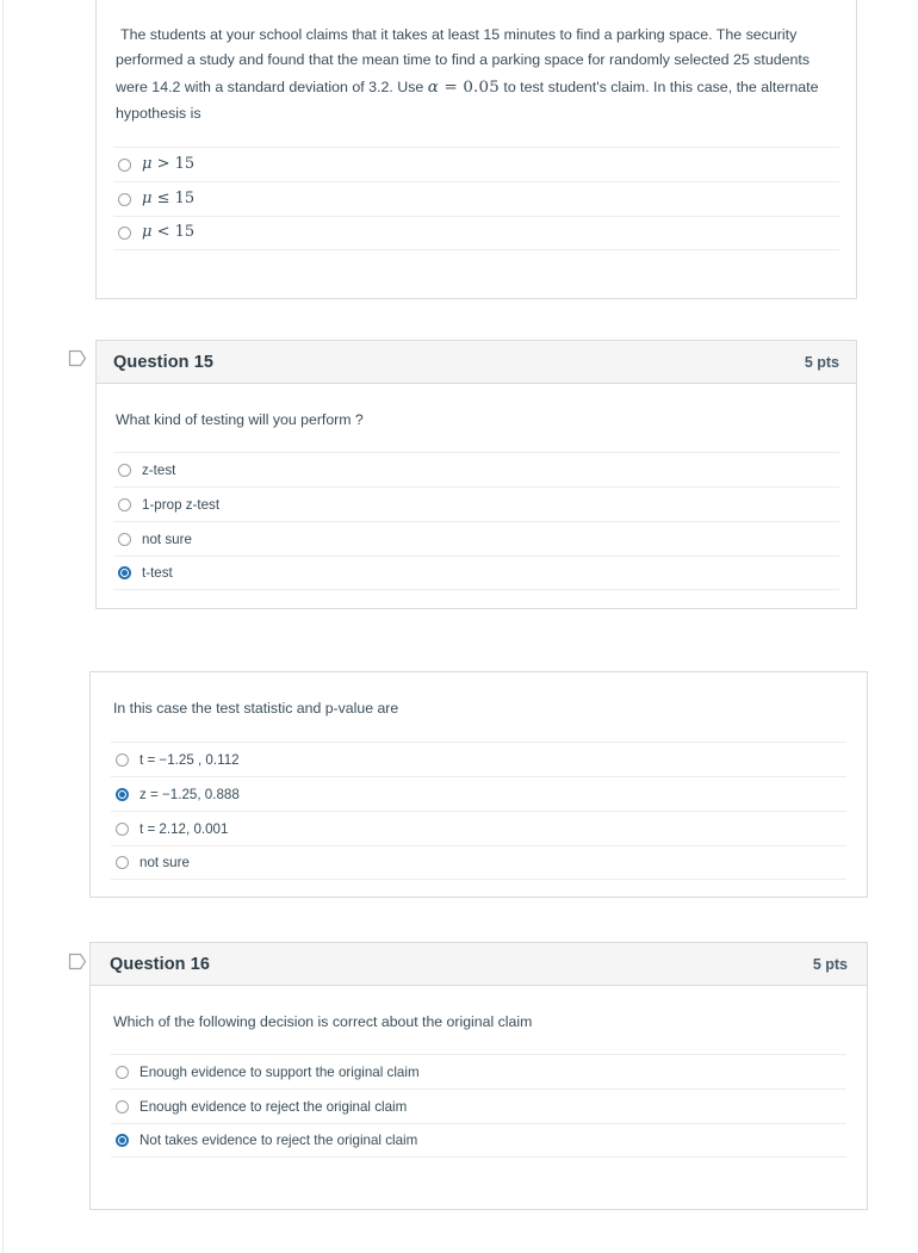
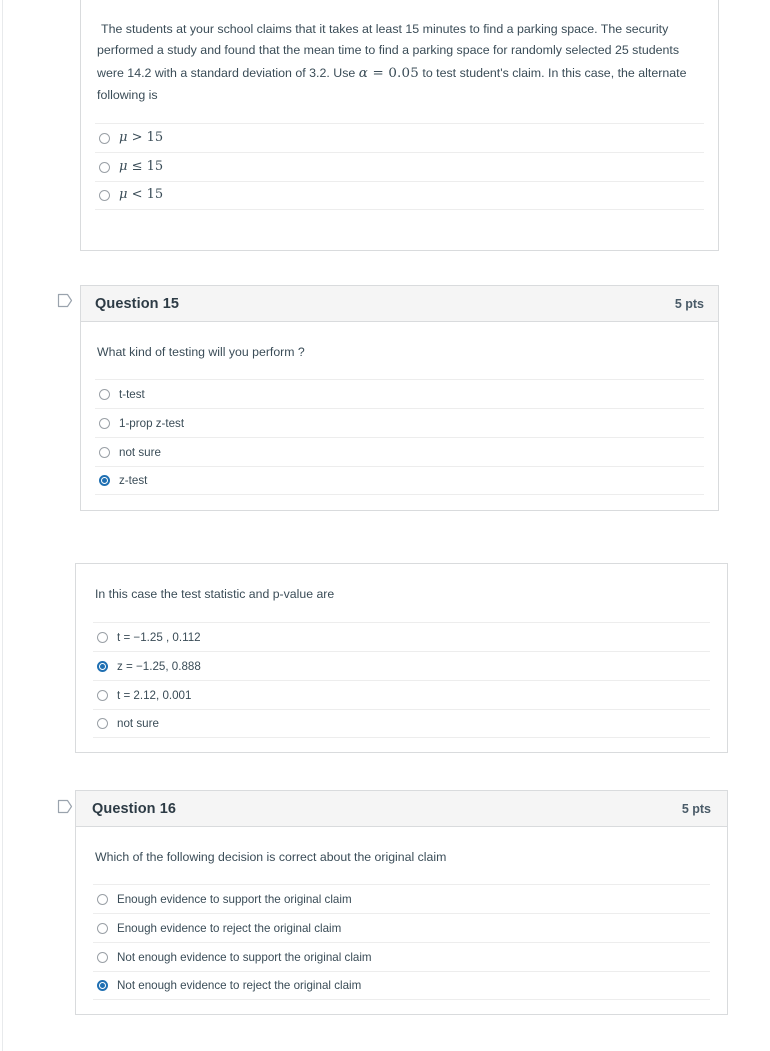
- The students at your school claims that it takes at least 15 minutes to find a parking space. The security performed a study and found that the mean time to find a parking space for randomly selected 25 students were 14.2 with a standard deviation of 3.2. Use α = 0.05 to test student's claim. In this case, the alternate hypothesis is
+ The students at your school claims that it takes at least 15 minutes to find a parking space. The security performed a study and found that the mean time to find a parking space for randomly selected 25 students were 14.2 with a standard deviation of 3.2. Use α = 0.05 to test student's claim. In this case, the alternate following is
  μ > 15
  μ ≤ 15
  μ < 15
  Question 15
  5 pts
  What kind of testing will you perform ?
- z-test
+ t-test
  1-prop z-test
  not sure
- t-test
+ z-test
  In this case the test statistic and p-value are
  t = −1.25 , 0.112
  z = −1.25, 0.888
  t = 2.12, 0.001
  not sure
  Question 16
  5 pts
  Which of the following decision is correct about the original claim
  Enough evidence to support the original claim
  Enough evidence to reject the original claim
+ Not enough evidence to support the original claim
- Not takes evidence to reject the original claim
+ Not enough evidence to reject the original claim
